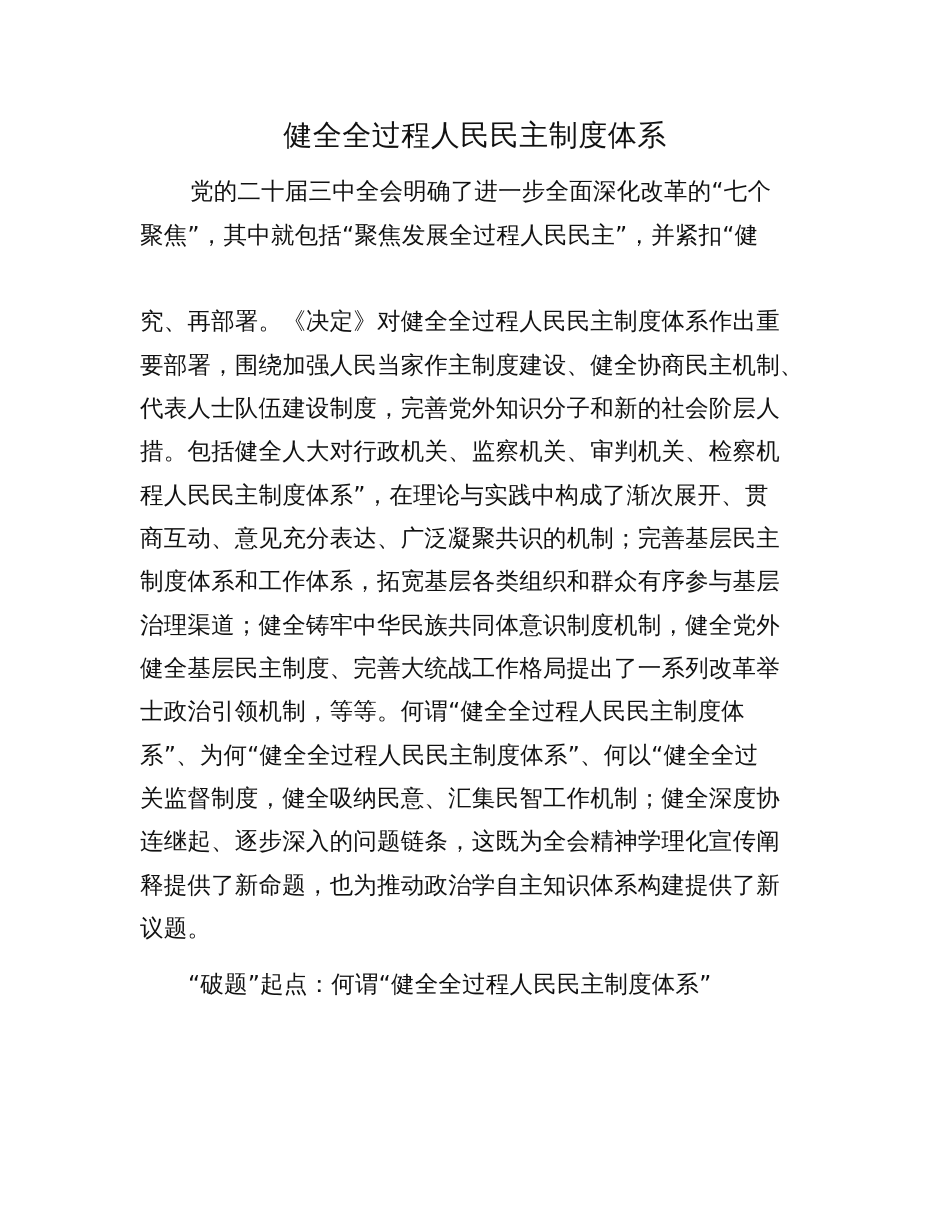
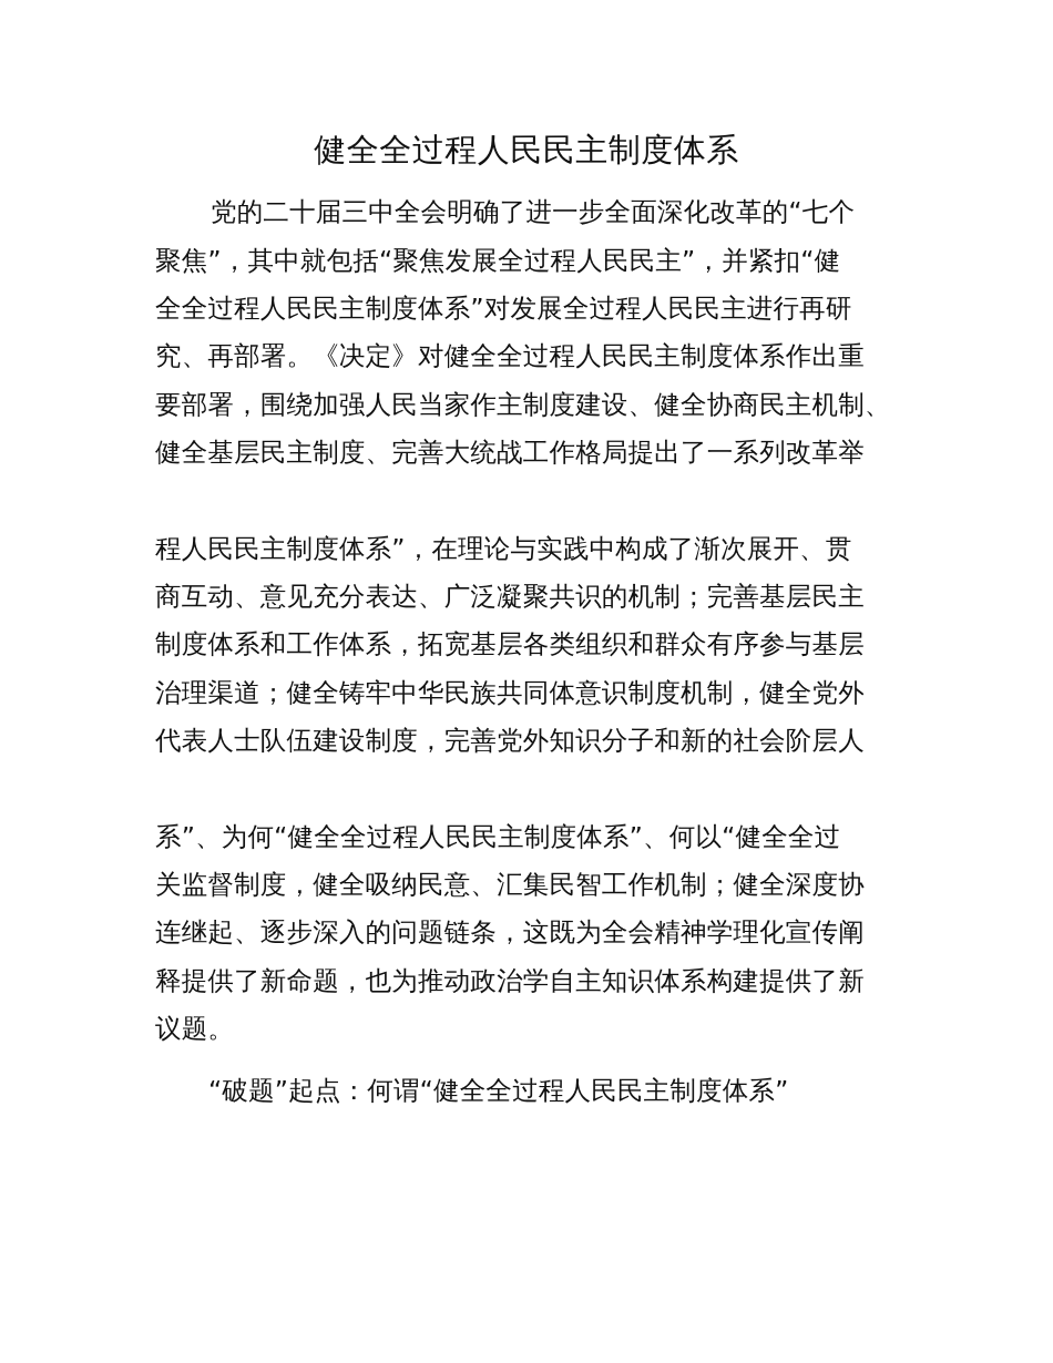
  健全全过程人民民主制度体系
  党的二十届三中全会明确了进一步全面深化改革的“七个
  聚焦”，其中就包括“聚焦发展全过程人民民主”，并紧扣“健
+ 全全过程人民民主制度体系”对发展全过程人民民主进行再研
  究、再部署。《决定》对健全全过程人民民主制度体系作出重
  要部署，围绕加强人民当家作主制度建设、健全协商民主机制、
- 代表人士队伍建设制度，完善党外知识分子和新的社会阶层人
+ 健全基层民主制度、完善大统战工作格局提出了一系列改革举
- 措。包括健全人大对行政机关、监察机关、审判机关、检察机
  程人民民主制度体系”，在理论与实践中构成了渐次展开、贯
  商互动、意见充分表达、广泛凝聚共识的机制；完善基层民主
  制度体系和工作体系，拓宽基层各类组织和群众有序参与基层
  治理渠道；健全铸牢中华民族共同体意识制度机制，健全党外
- 健全基层民主制度、完善大统战工作格局提出了一系列改革举
+ 代表人士队伍建设制度，完善党外知识分子和新的社会阶层人
- 士政治引领机制，等等。何谓“健全全过程人民民主制度体
  系”、为何“健全全过程人民民主制度体系”、何以“健全全过
  关监督制度，健全吸纳民意、汇集民智工作机制；健全深度协
  连继起、逐步深入的问题链条，这既为全会精神学理化宣传阐
  释提供了新命题，也为推动政治学自主知识体系构建提供了新
  议题。
  “破题”起点：何谓“健全全过程人民民主制度体系”
